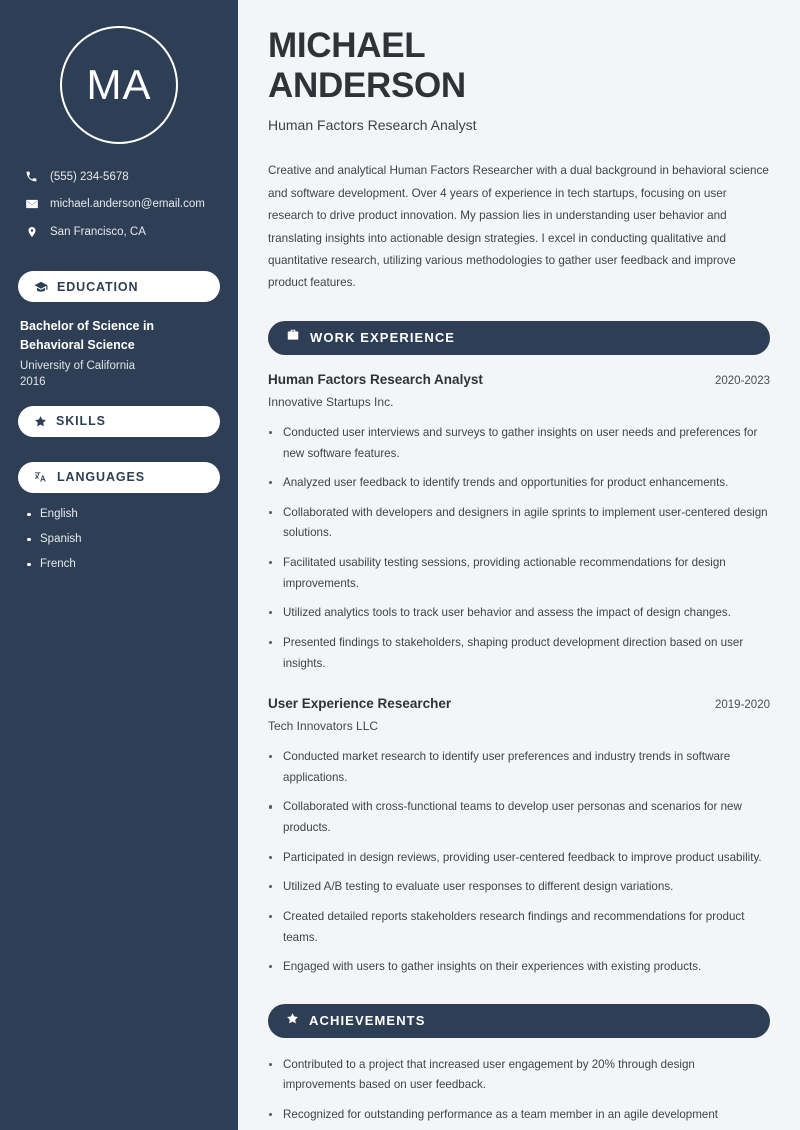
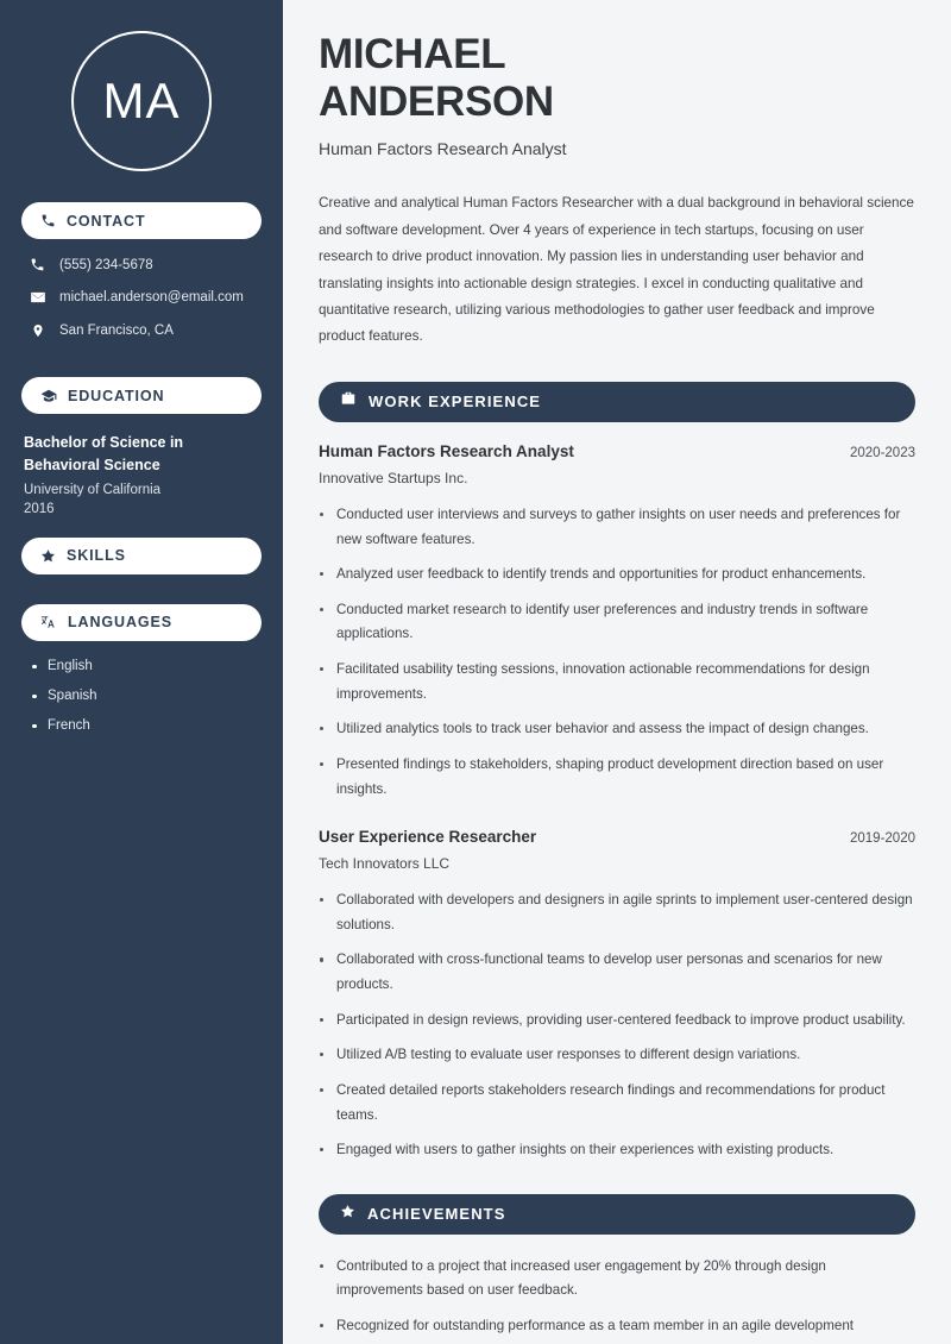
  MA
+ CONTACT
  (555) 234-5678
  michael.anderson@email.com
  San Francisco, CA
  EDUCATION
  Bachelor of Science in Behavioral Science
  University of California
  2016
  SKILLS
  LANGUAGES
  English
  Spanish
  French
  MICHAEL
  ANDERSON
  Human Factors Research Analyst
  Creative and analytical Human Factors Researcher with a dual background in behavioral science and software development. Over 4 years of experience in tech startups, focusing on user research to drive product innovation. My passion lies in understanding user behavior and translating insights into actionable design strategies. I excel in conducting qualitative and quantitative research, utilizing various methodologies to gather user feedback and improve product features.
  WORK EXPERIENCE
  Human Factors Research Analyst
  2020-2023
  Innovative Startups Inc.
  Conducted user interviews and surveys to gather insights on user needs and preferences for new software features.
  Analyzed user feedback to identify trends and opportunities for product enhancements.
- Collaborated with developers and designers in agile sprints to implement user-centered design solutions.
+ Conducted market research to identify user preferences and industry trends in software applications.
- Facilitated usability testing sessions, providing actionable recommendations for design improvements.
+ Facilitated usability testing sessions, innovation actionable recommendations for design improvements.
  Utilized analytics tools to track user behavior and assess the impact of design changes.
  Presented findings to stakeholders, shaping product development direction based on user insights.
  User Experience Researcher
  2019-2020
  Tech Innovators LLC
- Conducted market research to identify user preferences and industry trends in software applications.
+ Collaborated with developers and designers in agile sprints to implement user-centered design solutions.
  Collaborated with cross-functional teams to develop user personas and scenarios for new products.
  Participated in design reviews, providing user-centered feedback to improve product usability.
  Utilized A/B testing to evaluate user responses to different design variations.
  Created detailed reports stakeholders research findings and recommendations for product teams.
  Engaged with users to gather insights on their experiences with existing products.
  ACHIEVEMENTS
  Contributed to a project that increased user engagement by 20% through design improvements based on user feedback.
  Recognized for outstanding performance as a team member in an agile development
